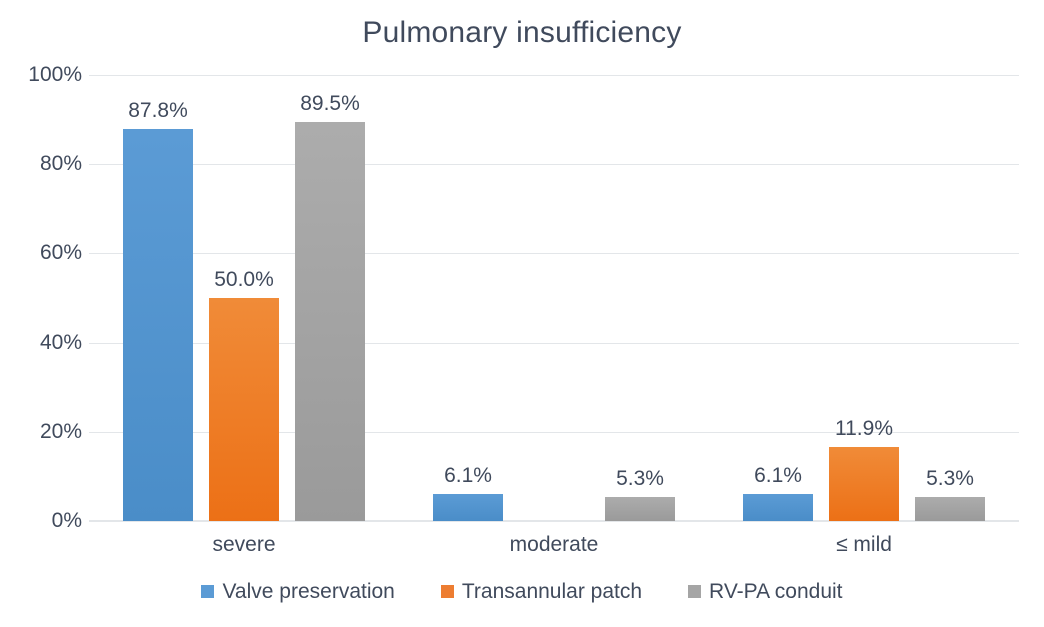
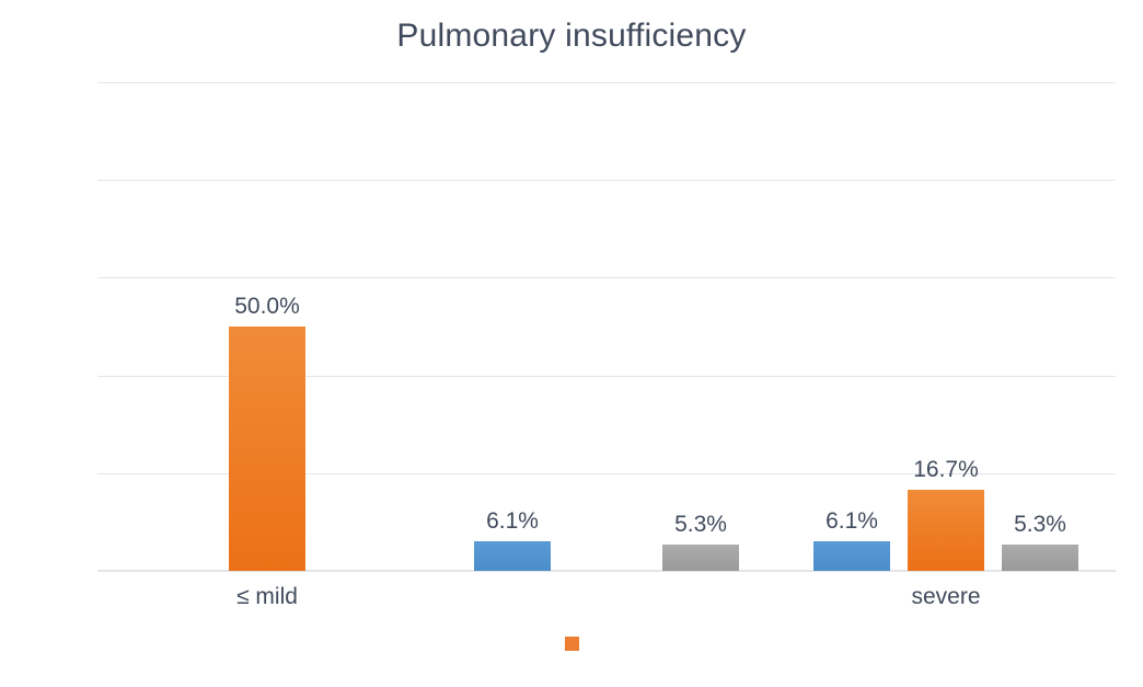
  Pulmonary insufficiency
- 100%
- 80%
- 60%
- 40%
- 20%
- 0%
- 87.8%
  50.0%
- 89.5%
  6.1%
  5.3%
  6.1%
- 11.9%
+ 16.7%
  5.3%
- Valve preservation
- Transannular patch
- RV-PA conduit
- severe
+ ≤ mild
- moderate
- ≤ mild
+ severe
